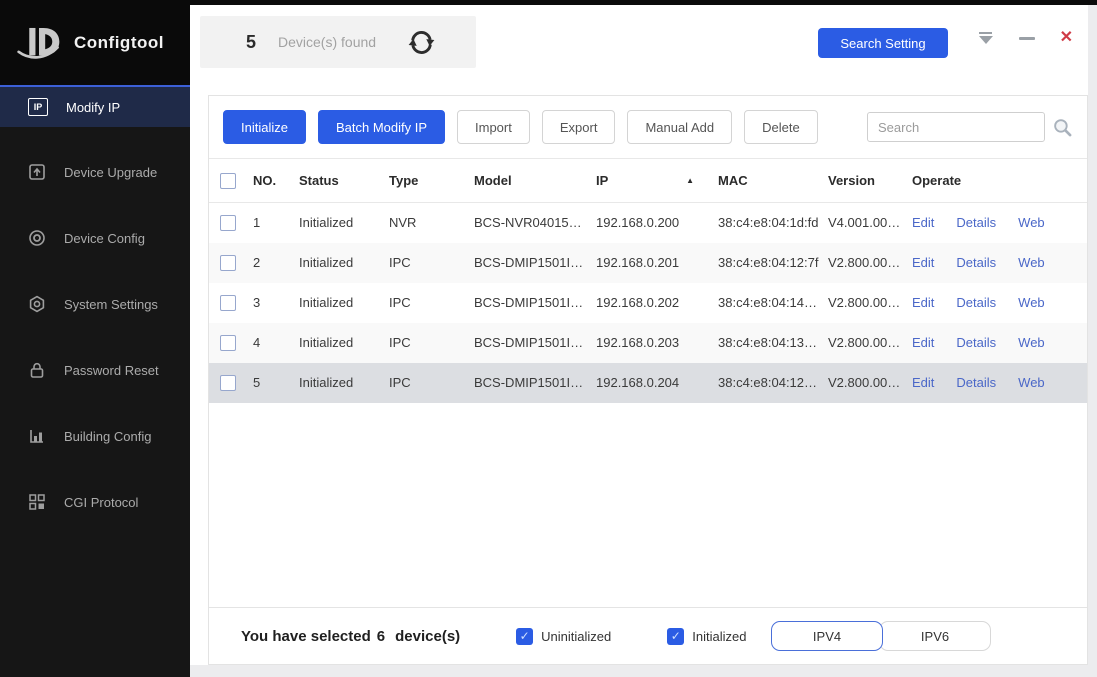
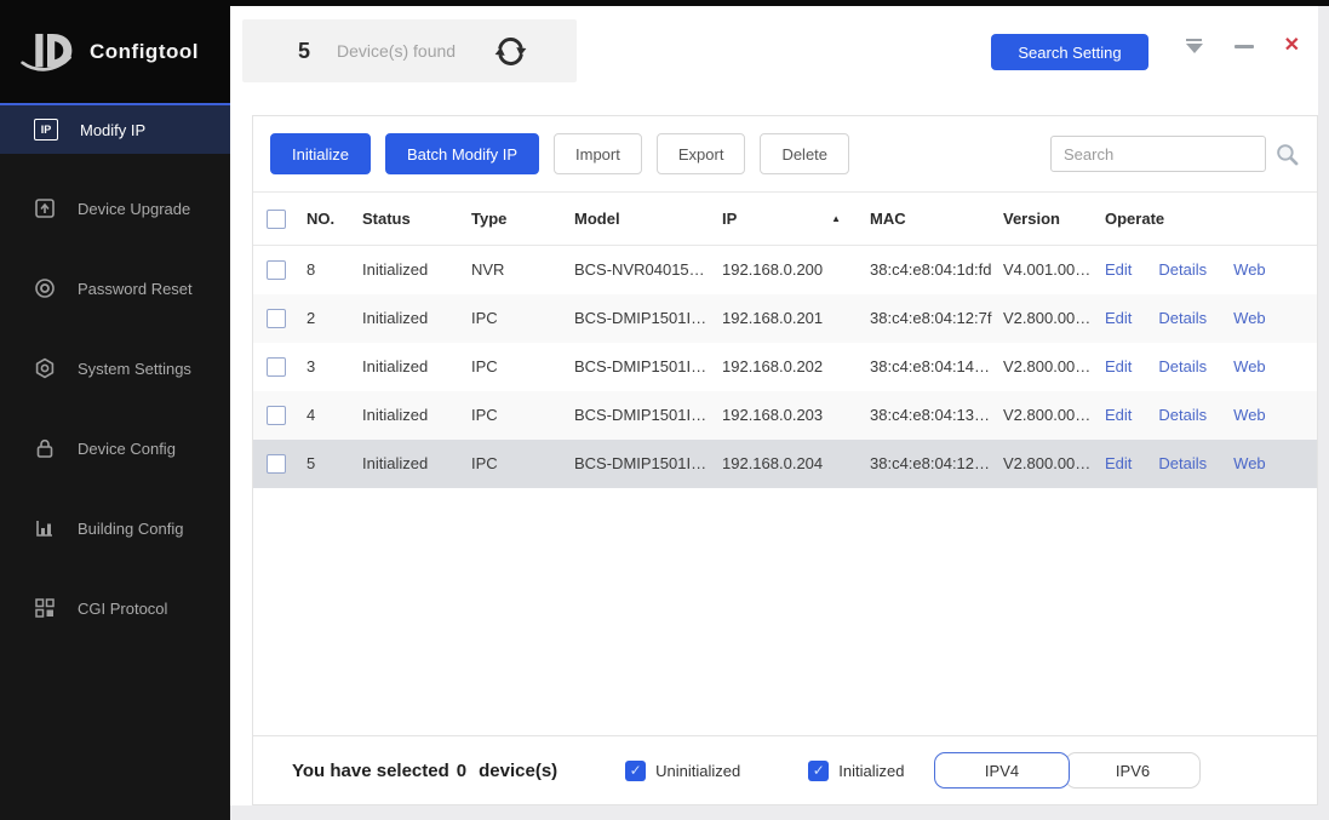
  Configtool
  IP
  Modify IP
  Device Upgrade
- Device Config
+ Password Reset
  System Settings
- Password Reset
+ Device Config
  Building Config
  CGI Protocol
  5
  Device(s) found
  Search Setting
  ✕
  Initialize
  Batch Modify IP
  Import
  Export
- Manual Add
  Delete
  Search
  	NO.	Status	Type	Model	IP ▲	MAC	Version	Operate
- 	1	Initialized	NVR	BCS-NVR04015ME	192.168.0.200	38:c4:e8:04:1d:fd	V4.001.000...	Edit Details Web
+ 	8	Initialized	NVR	BCS-NVR04015ME	192.168.0.200	38:c4:e8:04:1d:fd	V4.001.000...	Edit Details Web
  	2	Initialized	IPC	BCS-DMIP1501IR-.	192.168.0.201	38:c4:e8:04:12:7f	V2.800.00N..	Edit Details Web
  	3	Initialized	IPC	BCS-DMIP1501IR-.	192.168.0.202	38:c4:e8:04:14:12	V2.800.00N..	Edit Details Web
  	4	Initialized	IPC	BCS-DMIP1501IR-.	192.168.0.203	38:c4:e8:04:13:04	V2.800.00N..	Edit Details Web
  	5	Initialized	IPC	BCS-DMIP1501IR-.	192.168.0.204	38:c4:e8:04:12:42	V2.800.00N..	Edit Details Web
- You have selected 6 device(s)
+ You have selected 0 device(s)
  ✓
  Uninitialized
  ✓
  Initialized
  IPV4
  IPV6
